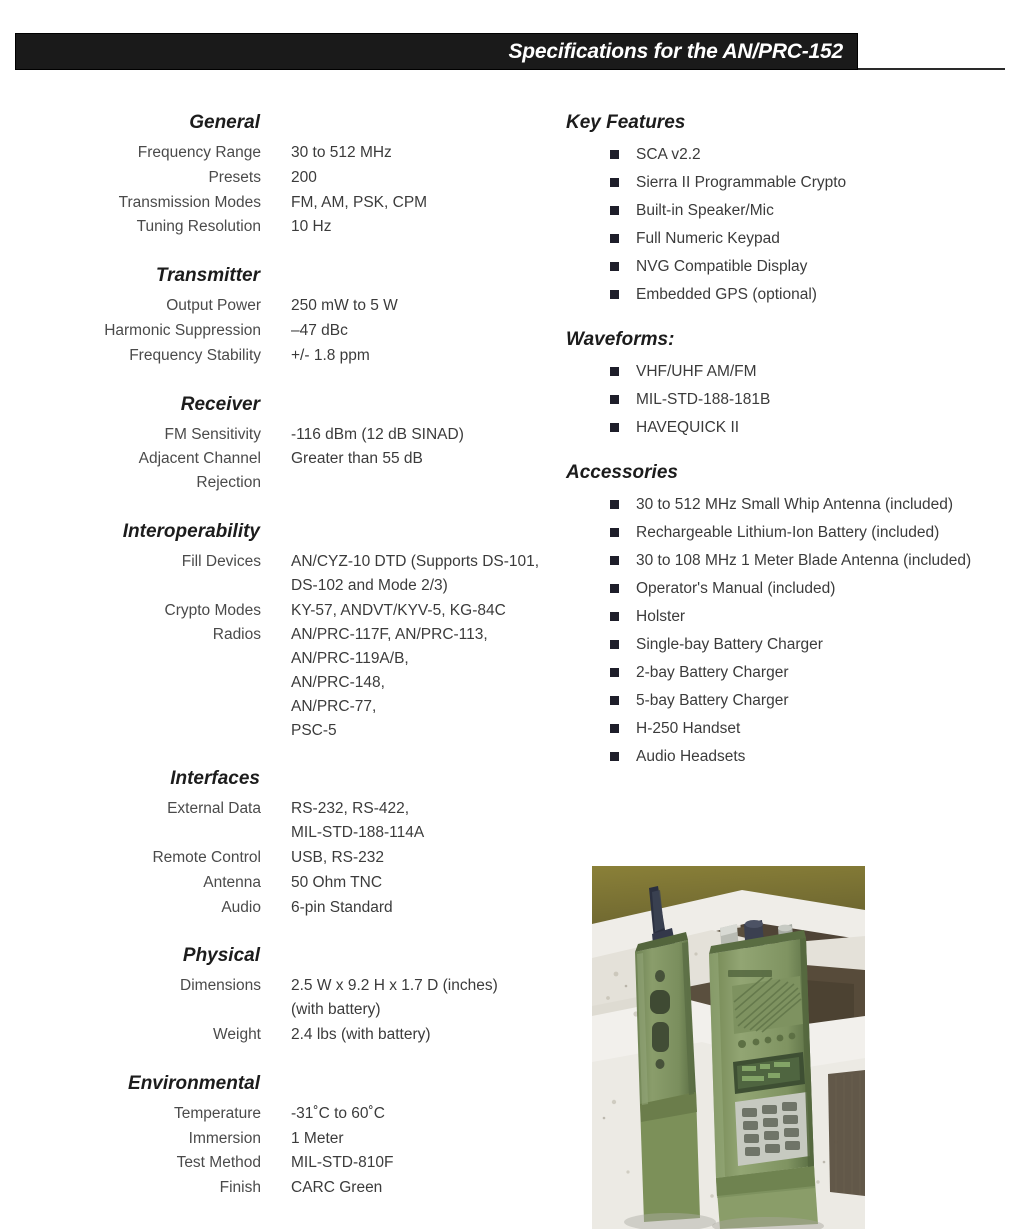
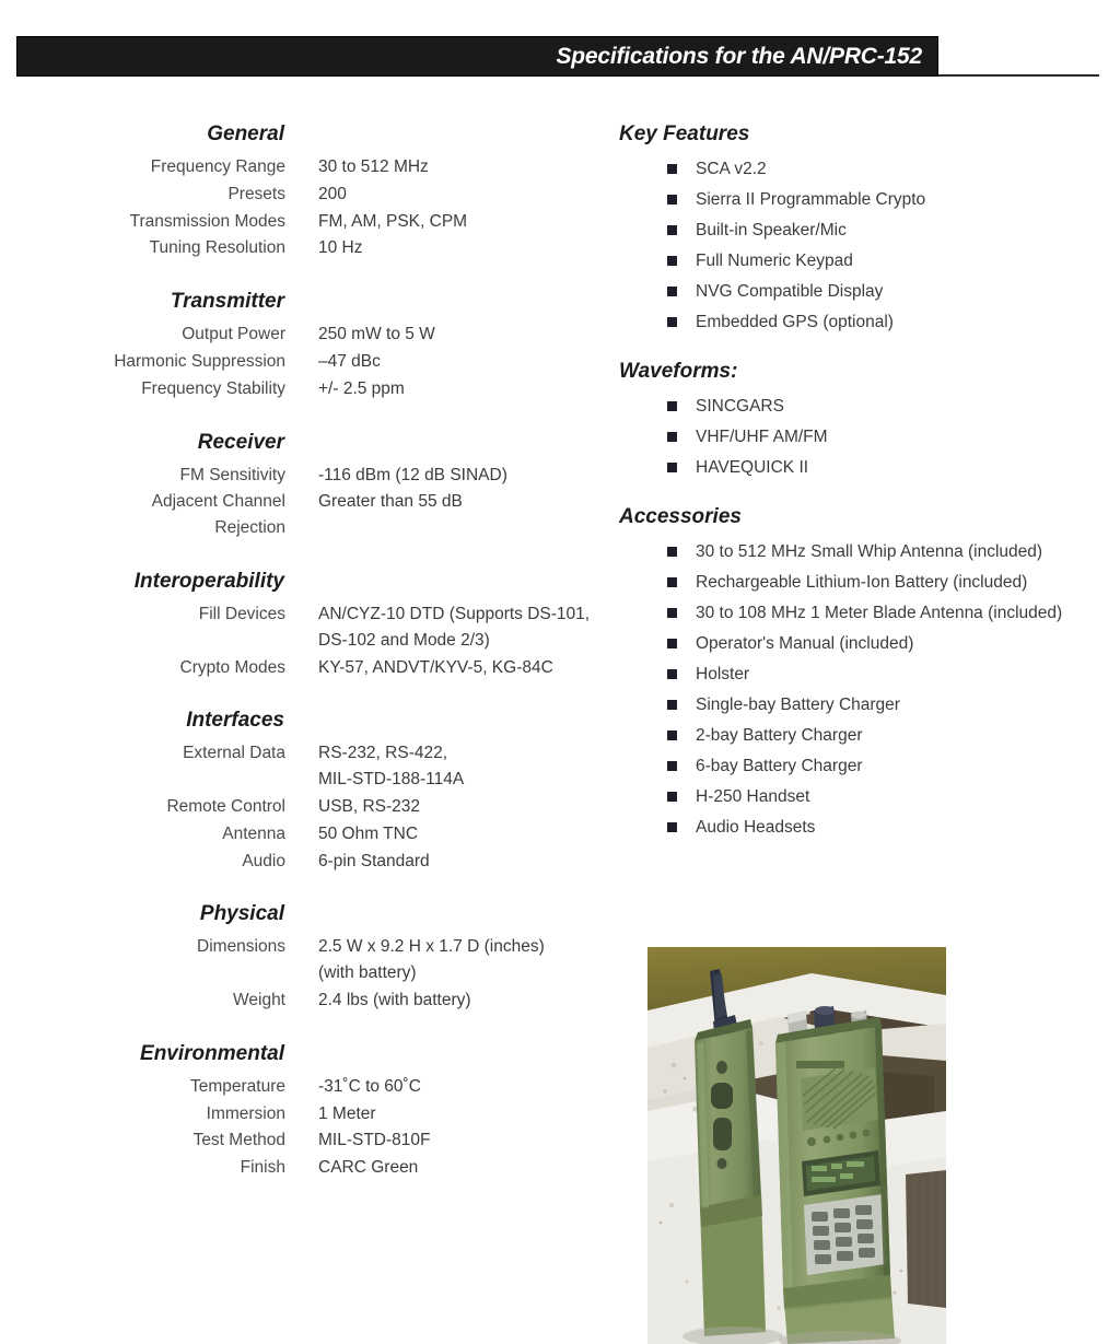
  Specifications for the AN/PRC-152
  General
  Frequency Range
  30 to 512 MHz
  Presets
  200
  Transmission Modes
  FM, AM, PSK, CPM
  Tuning Resolution
  10 Hz
  Transmitter
  Output Power
  250 mW to 5 W
  Harmonic Suppression
  –47 dBc
  Frequency Stability
- +/- 1.8 ppm
+ +/- 2.5 ppm
  Receiver
  FM Sensitivity
  -116 dBm (12 dB SINAD)
  Adjacent Channel
  Rejection
  Greater than 55 dB
  Interoperability
  Fill Devices
  AN/CYZ-10 DTD (Supports DS-101,
  DS-102 and Mode 2/3)
  Crypto Modes
  KY-57, ANDVT/KYV-5, KG-84C
- Radios
- AN/PRC-117F, AN/PRC-113,
- AN/PRC-119A/B,
- AN/PRC-148,
- AN/PRC-77,
- PSC-5
  Interfaces
  External Data
  RS-232, RS-422,
  MIL-STD-188-114A
  Remote Control
  USB, RS-232
  Antenna
  50 Ohm TNC
  Audio
  6-pin Standard
  Physical
  Dimensions
  2.5 W x 9.2 H x 1.7 D (inches)
  (with battery)
  Weight
  2.4 lbs (with battery)
  Environmental
  Temperature
  -31˚C to 60˚C
  Immersion
  1 Meter
  Test Method
  MIL-STD-810F
  Finish
  CARC Green
  Key Features
  SCA v2.2
  Sierra II Programmable Crypto
  Built-in Speaker/Mic
  Full Numeric Keypad
  NVG Compatible Display
  Embedded GPS (optional)
  Waveforms:
+ SINCGARS
  VHF/UHF AM/FM
- MIL-STD-188-181B
  HAVEQUICK II
  Accessories
  30 to 512 MHz Small Whip Antenna (included)
  Rechargeable Lithium-Ion Battery (included)
  30 to 108 MHz 1 Meter Blade Antenna (included)
  Operator's Manual (included)
  Holster
  Single-bay Battery Charger
  2-bay Battery Charger
- 5-bay Battery Charger
+ 6-bay Battery Charger
  H-250 Handset
  Audio Headsets
